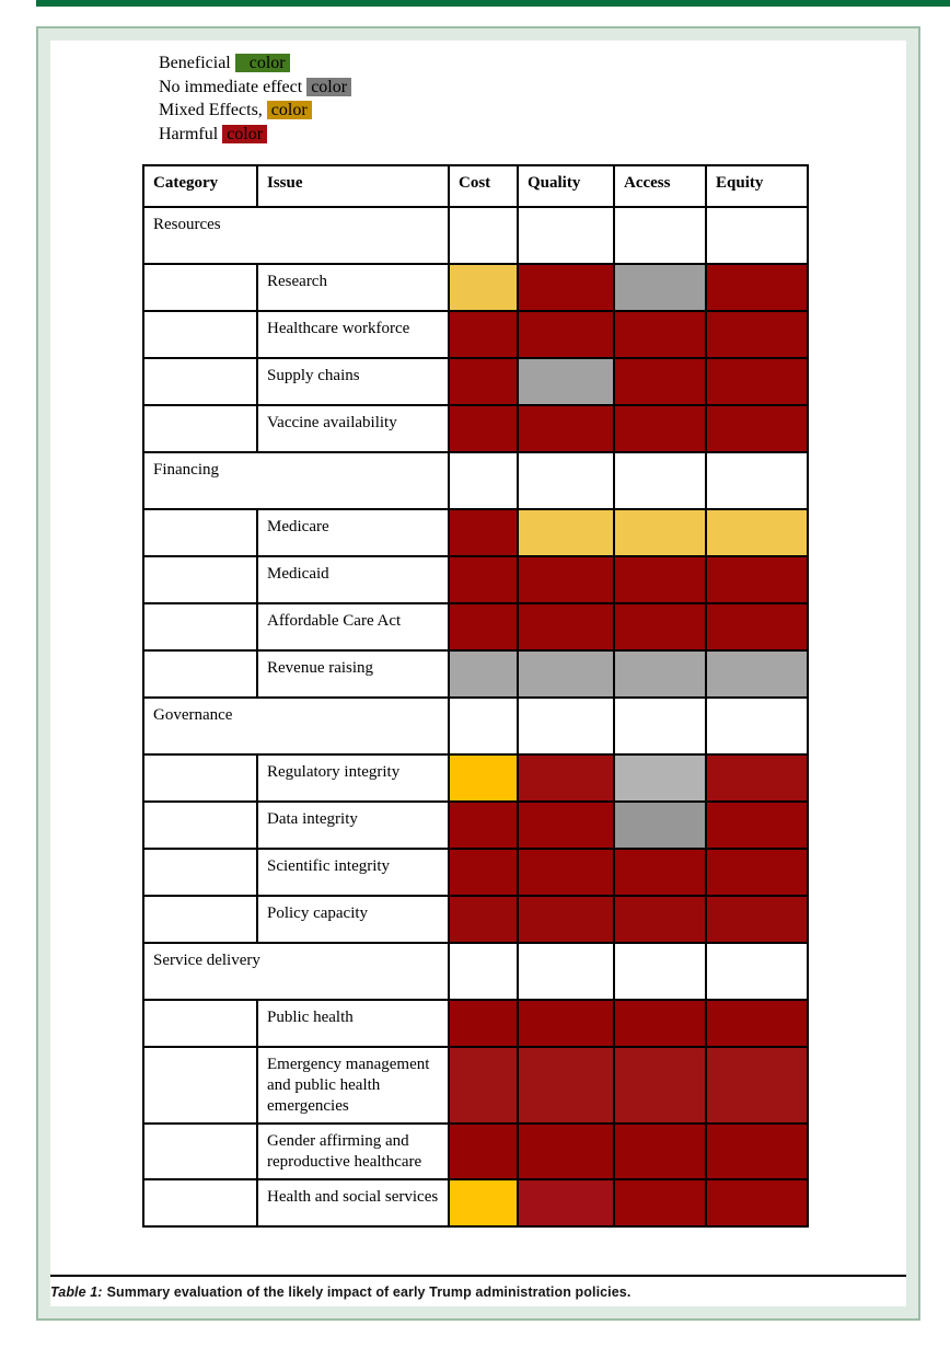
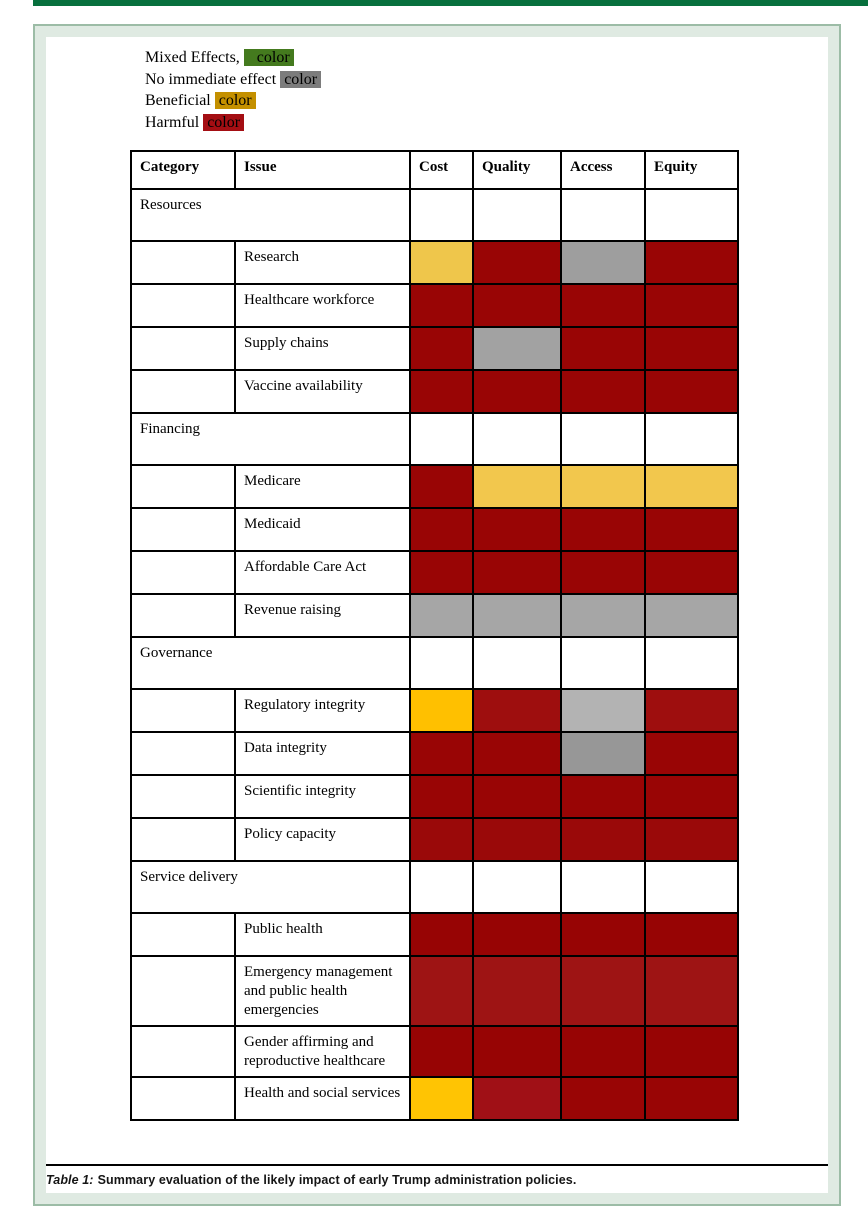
- Beneficial color
+ Mixed Effects, color
  No immediate effect color
- Mixed Effects, color
+ Beneficial color
  Harmful color
  Category	Issue	Cost	Quality	Access	Equity
  Resources
  	Research
  	Healthcare workforce
  	Supply chains
  	Vaccine availability
  Financing
  	Medicare
  	Medicaid
  	Affordable Care Act
  	Revenue raising
  Governance
  	Regulatory integrity
  	Data integrity
  	Scientific integrity
  	Policy capacity
  Service delivery
  	Public health
  	Emergency management and public health emergencies
  	Gender affirming and reproductive healthcare
  	Health and social services
  Table 1: Summary evaluation of the likely impact of early Trump administration policies.
